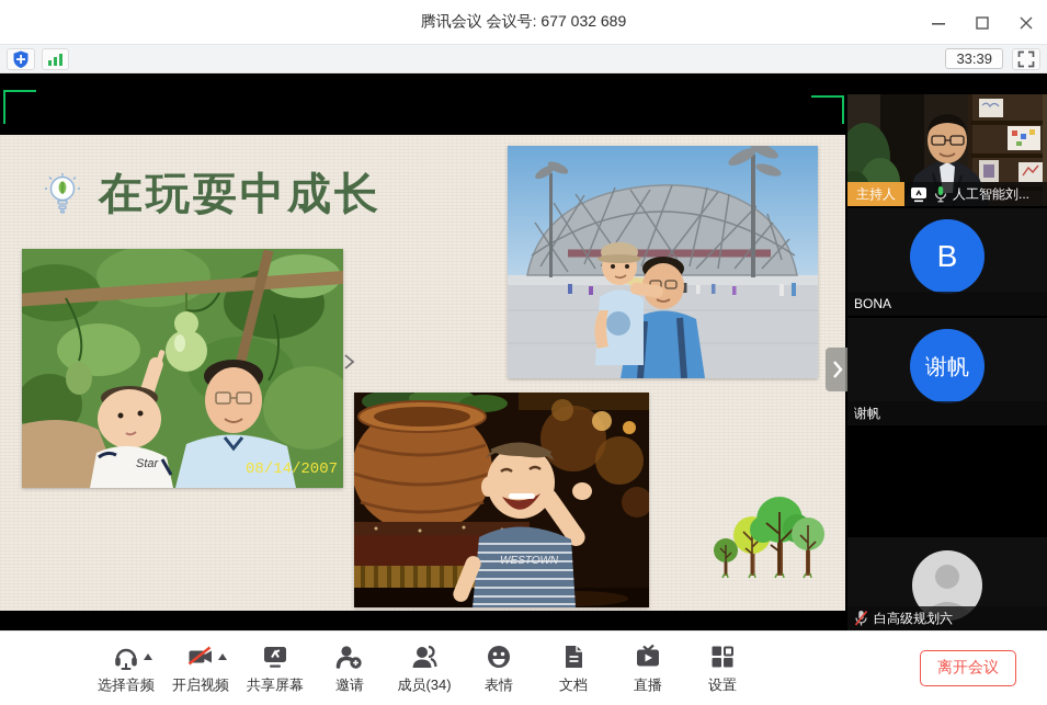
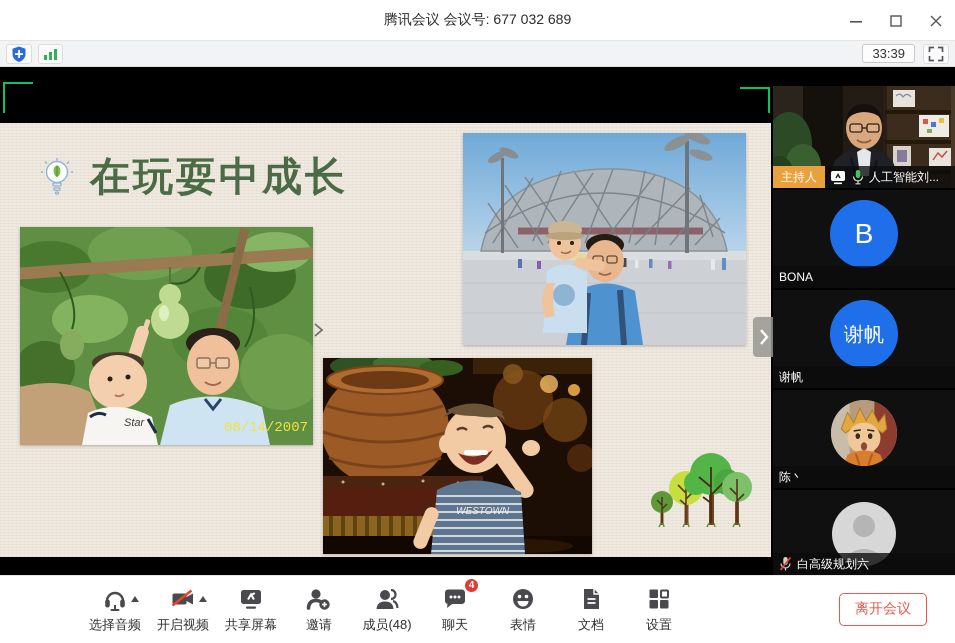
  腾讯会议 会议号: 677 032 689
  33:39
  在玩耍中成长
  Star
  08/14/2007
  WESTOWN
  主持人
  人工智能刘...
  B
  BONA
  谢帆
  谢帆
+ 陈丶
  白高级规划六
  选择音频
  开启视频
  共享屏幕
  邀请
- 成员(34)
+ 成员(48)
+ 4
+ 聊天
  表情
  文档
- 直播
  设置
  离开会议
